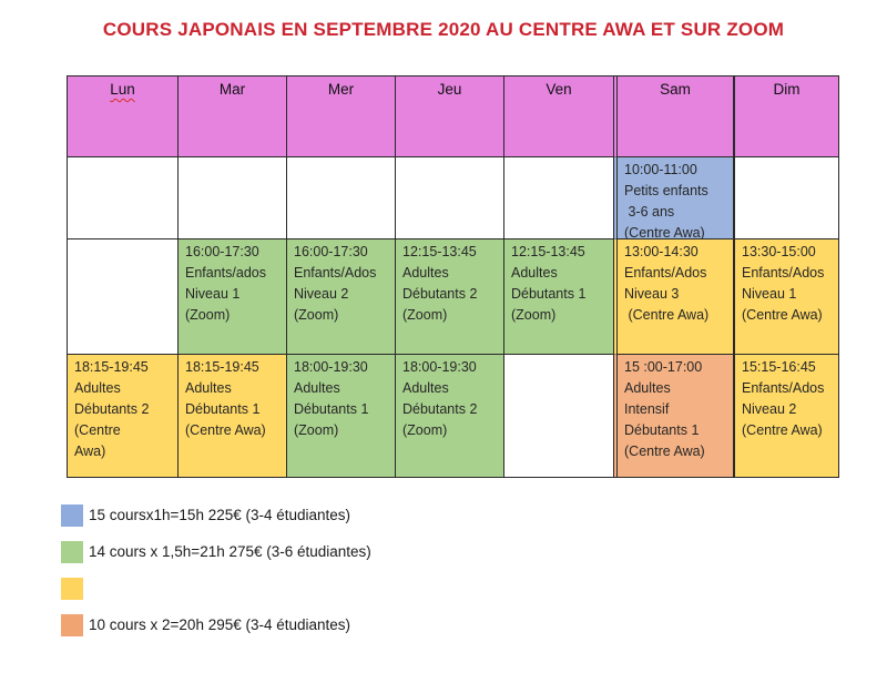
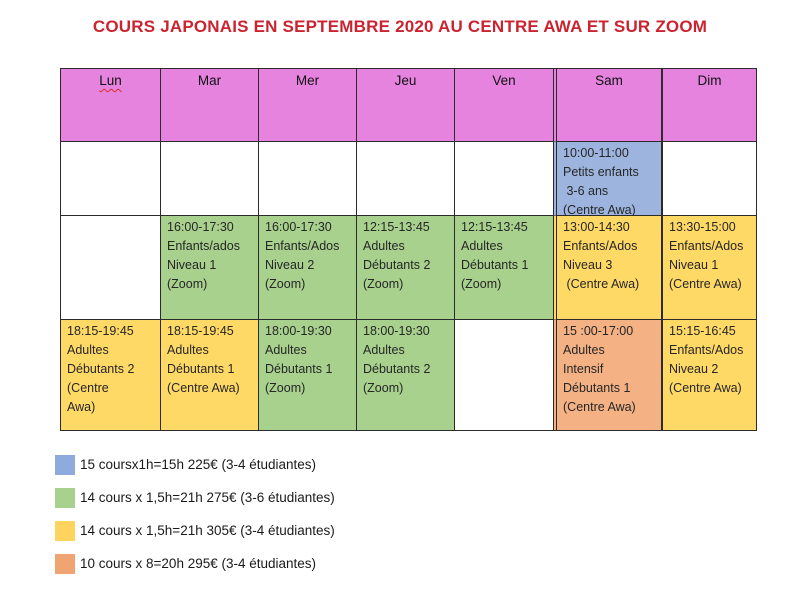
  COURS JAPONAIS EN SEPTEMBRE 2020 AU CENTRE AWA ET SUR ZOOM
  Lun
  Mar
  Mer
  Jeu
  Ven
  Sam
  Dim
  10:00-11:00
  Petits enfants
  3-6 ans
  (Centre Awa)
  16:00-17:30
  Enfants/ados
  Niveau 1
  (Zoom)
  16:00-17:30
  Enfants/Ados
  Niveau 2
  (Zoom)
  12:15-13:45
  Adultes
  Débutants 2
  (Zoom)
  12:15-13:45
  Adultes
  Débutants 1
  (Zoom)
  13:00-14:30
  Enfants/Ados
  Niveau 3
  (Centre Awa)
  13:30-15:00
  Enfants/Ados
  Niveau 1
  (Centre Awa)
  18:15-19:45
  Adultes
  Débutants 2
  (Centre
  Awa)
  18:15-19:45
  Adultes
  Débutants 1
  (Centre Awa)
  18:00-19:30
  Adultes
  Débutants 1
  (Zoom)
  18:00-19:30
  Adultes
  Débutants 2
  (Zoom)
  15 :00-17:00
  Adultes
  Intensif
  Débutants 1
  (Centre Awa)
  15:15-16:45
  Enfants/Ados
  Niveau 2
  (Centre Awa)
  15 coursx1h=15h 225€ (3-4 étudiantes)
  14 cours x 1,5h=21h 275€ (3-6 étudiantes)
+ 14 cours x 1,5h=21h 305€ (3-4 étudiantes)
- 10 cours x 2=20h 295€ (3-4 étudiantes)
+ 10 cours x 8=20h 295€ (3-4 étudiantes)
